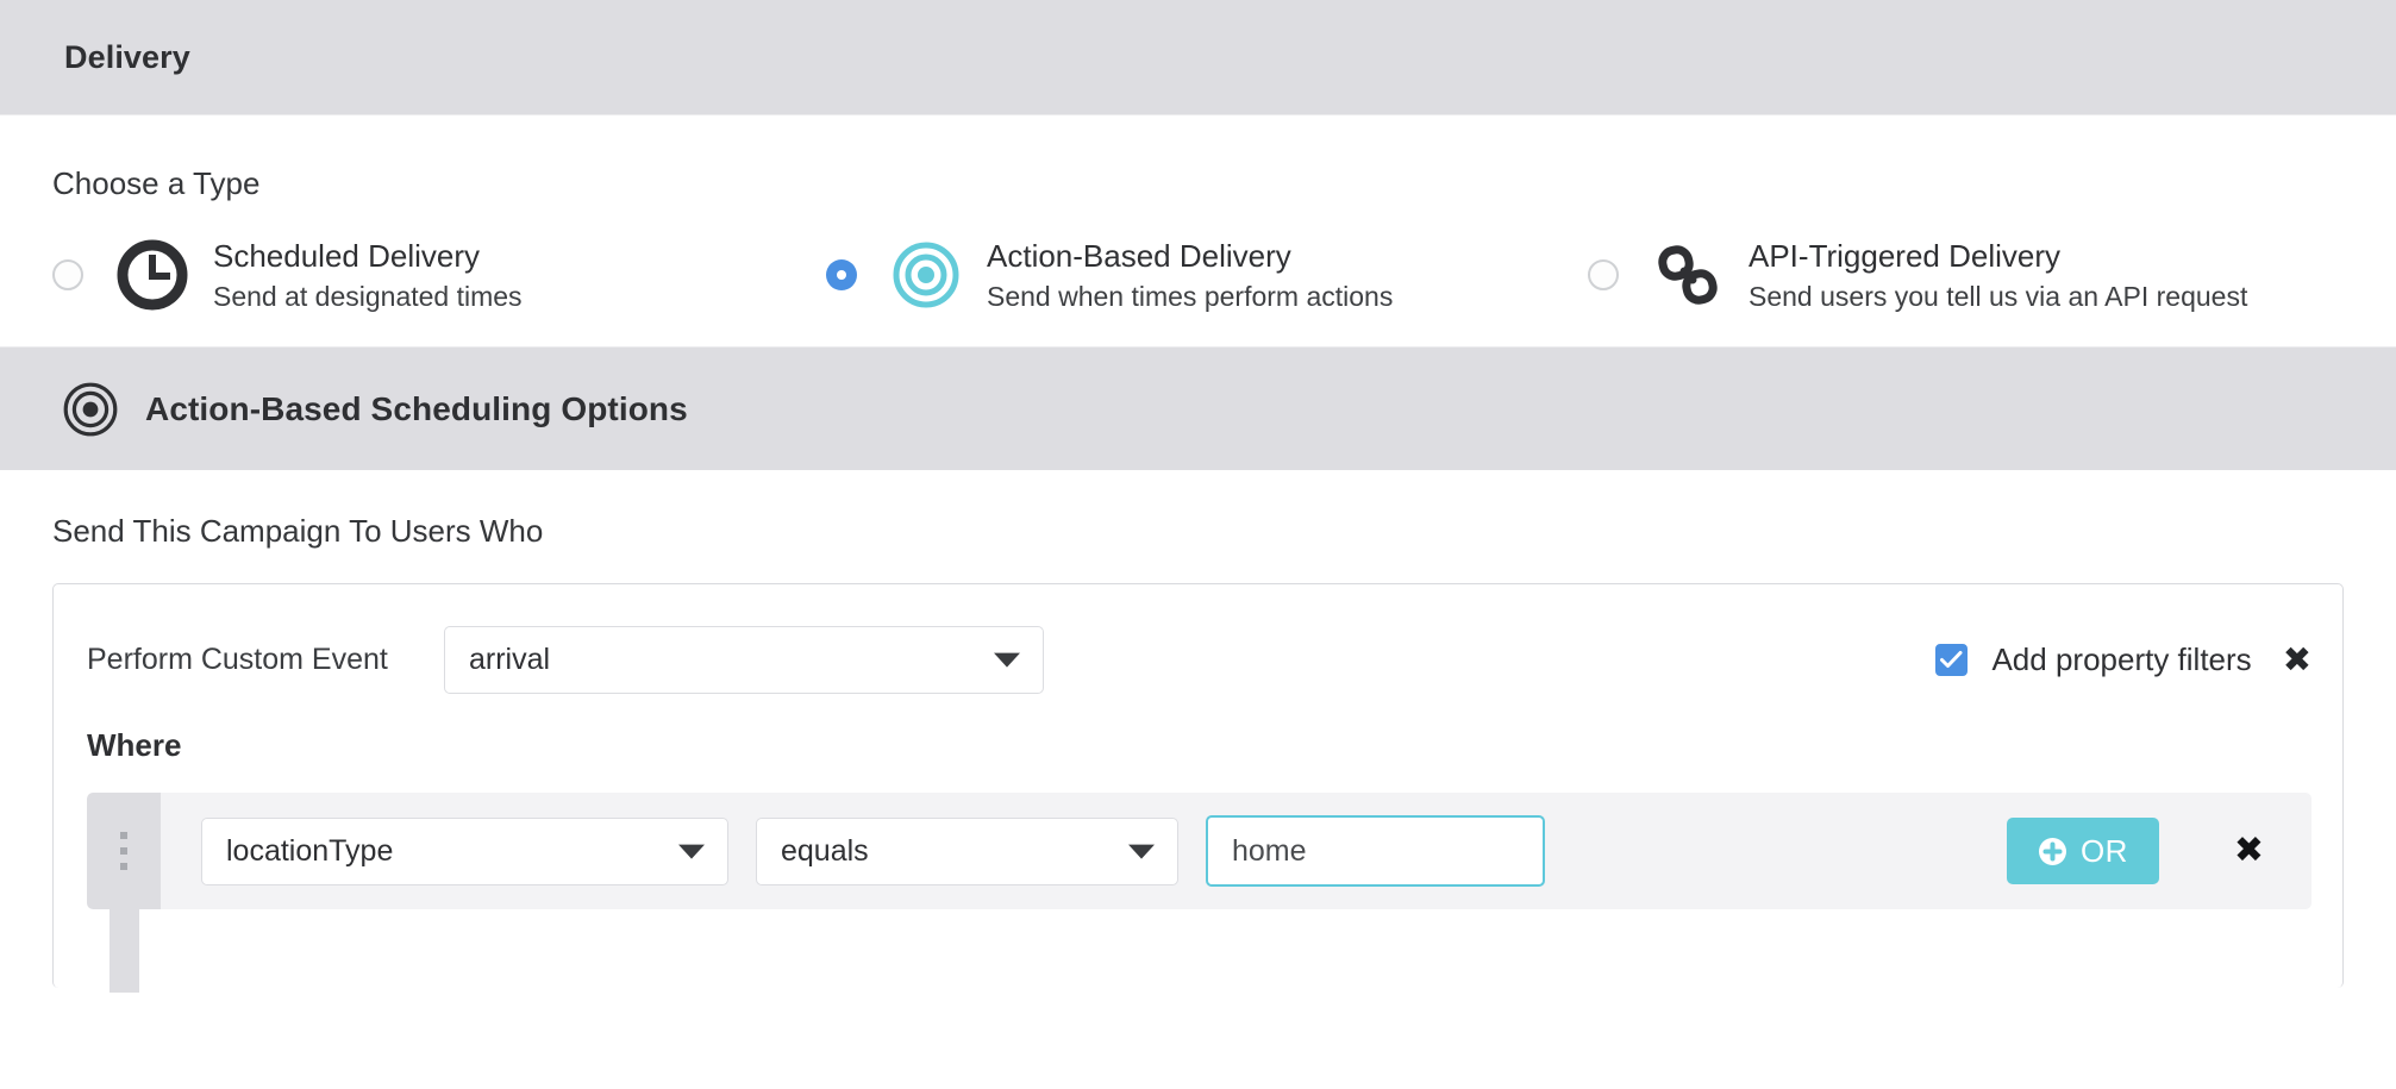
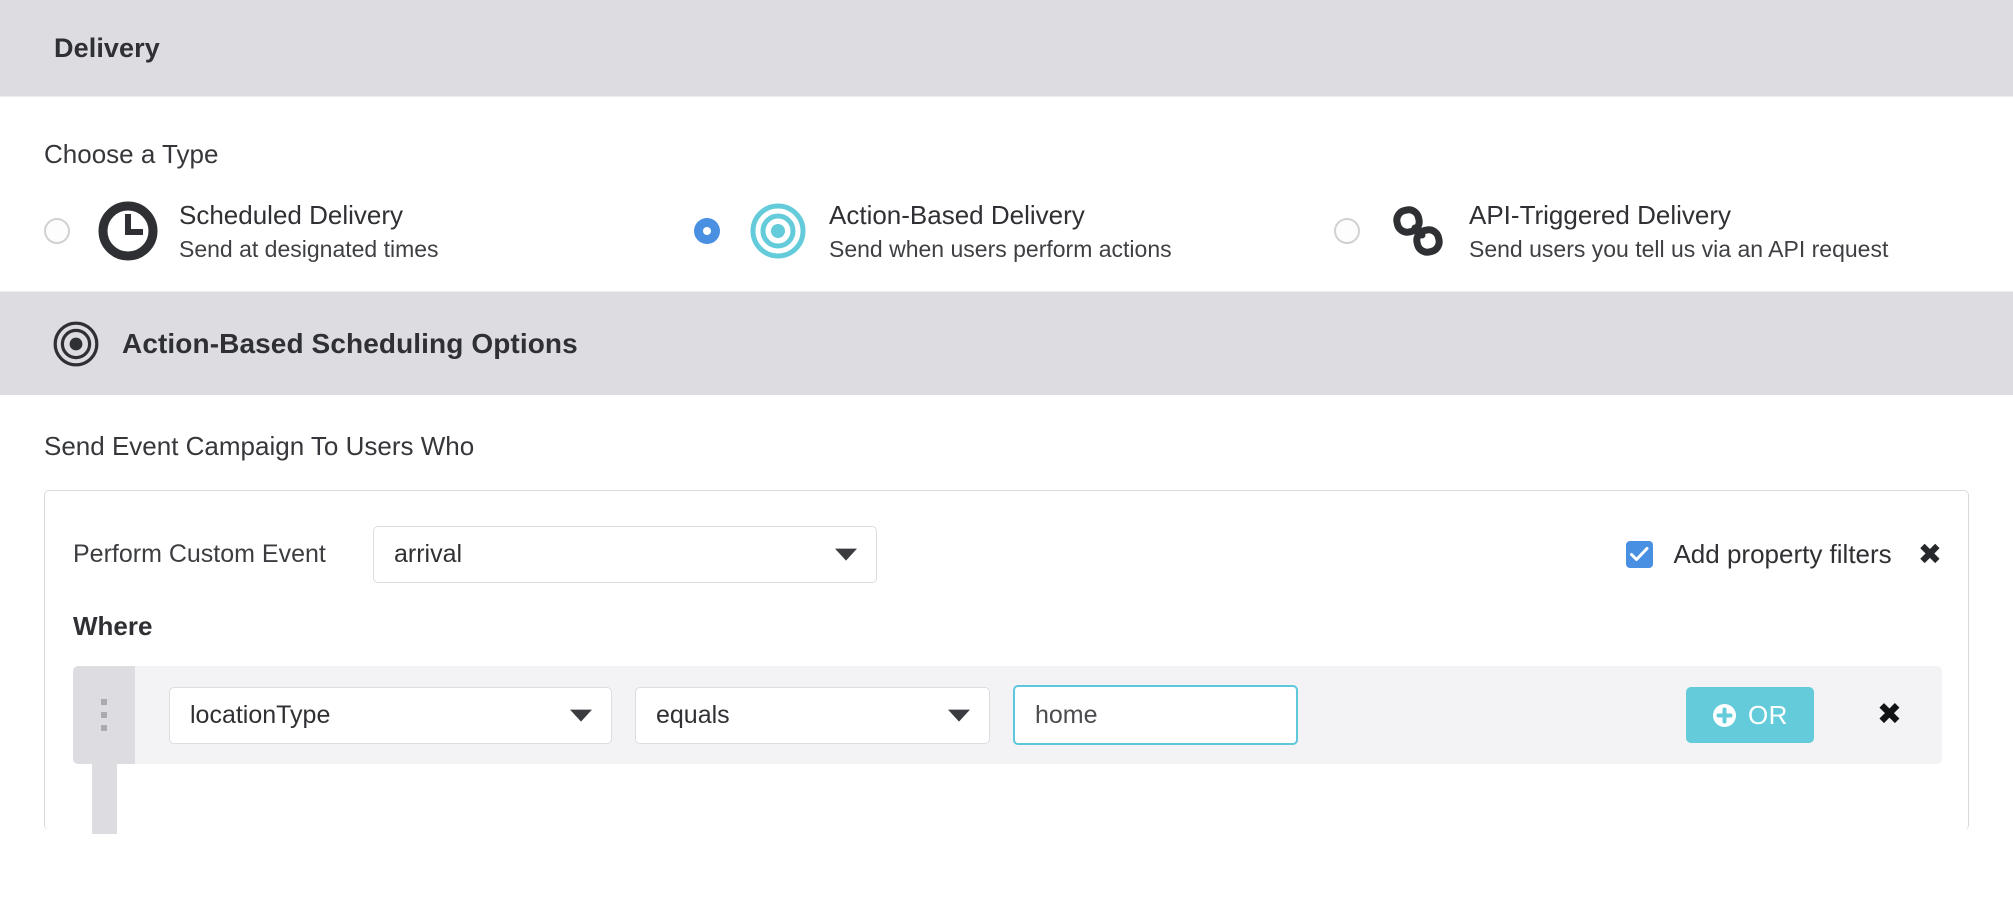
  Delivery
  Choose a Type
  Scheduled Delivery
  Send at designated times
  Action-Based Delivery
- Send when times perform actions
+ Send when users perform actions
  API-Triggered Delivery
  Send users you tell us via an API request
  Action-Based Scheduling Options
- Send This Campaign To Users Who
+ Send Event Campaign To Users Who
  Perform Custom Event
  arrival
  Add property filters
  ✖
  Where
  locationType
  equals
  home
  OR
  ✖
